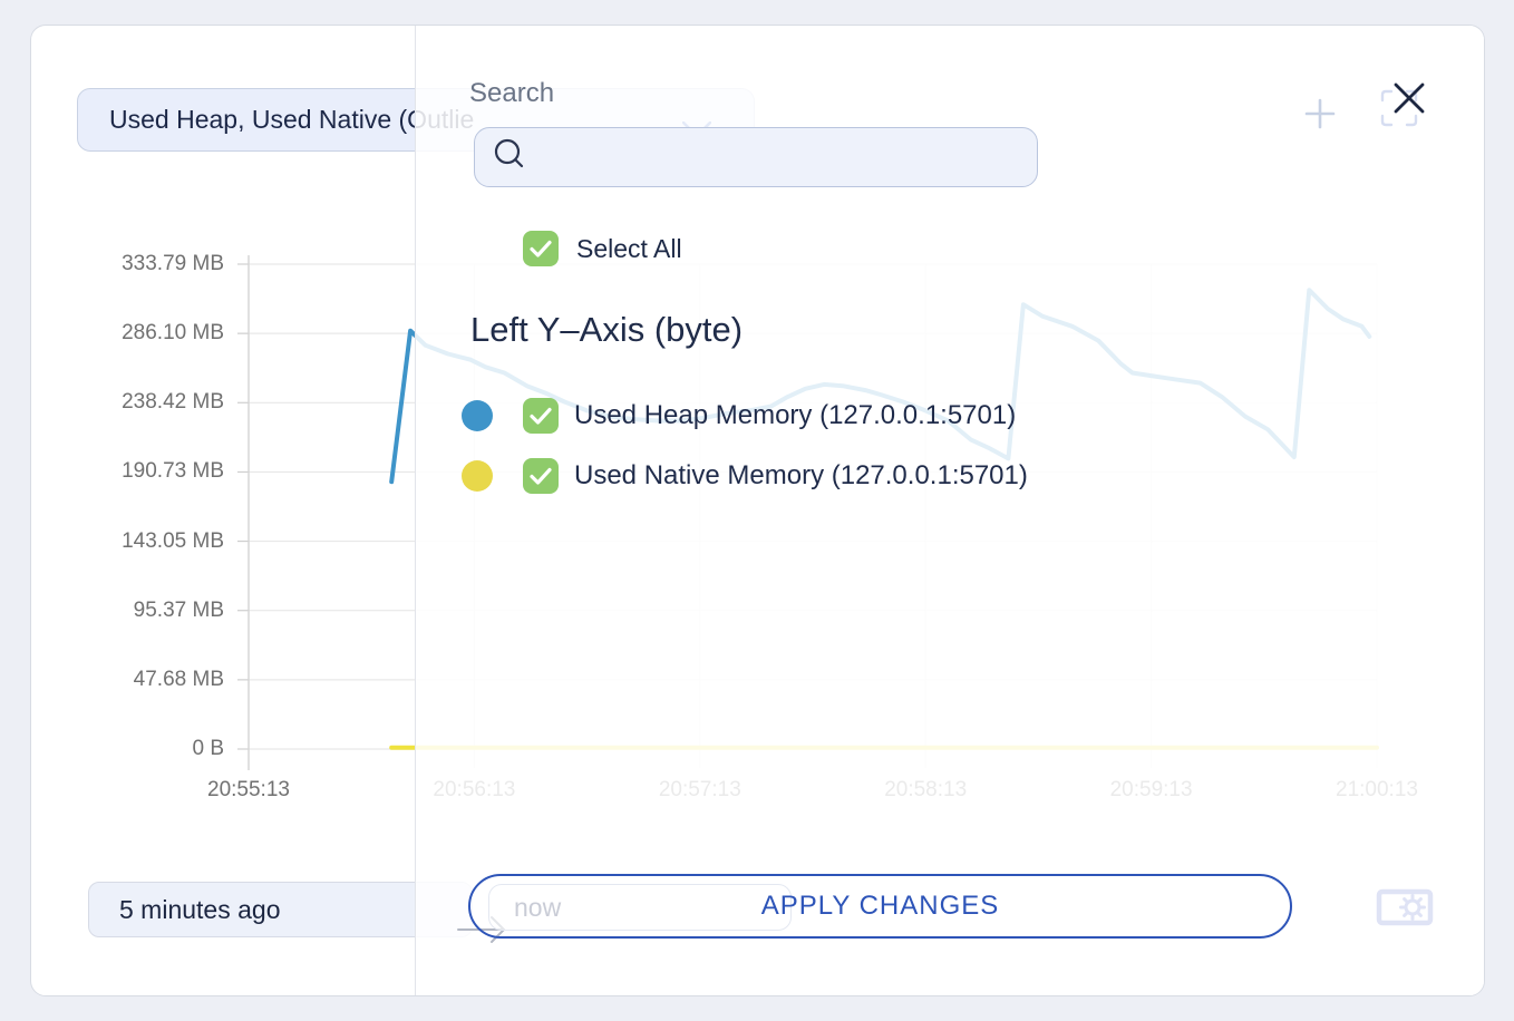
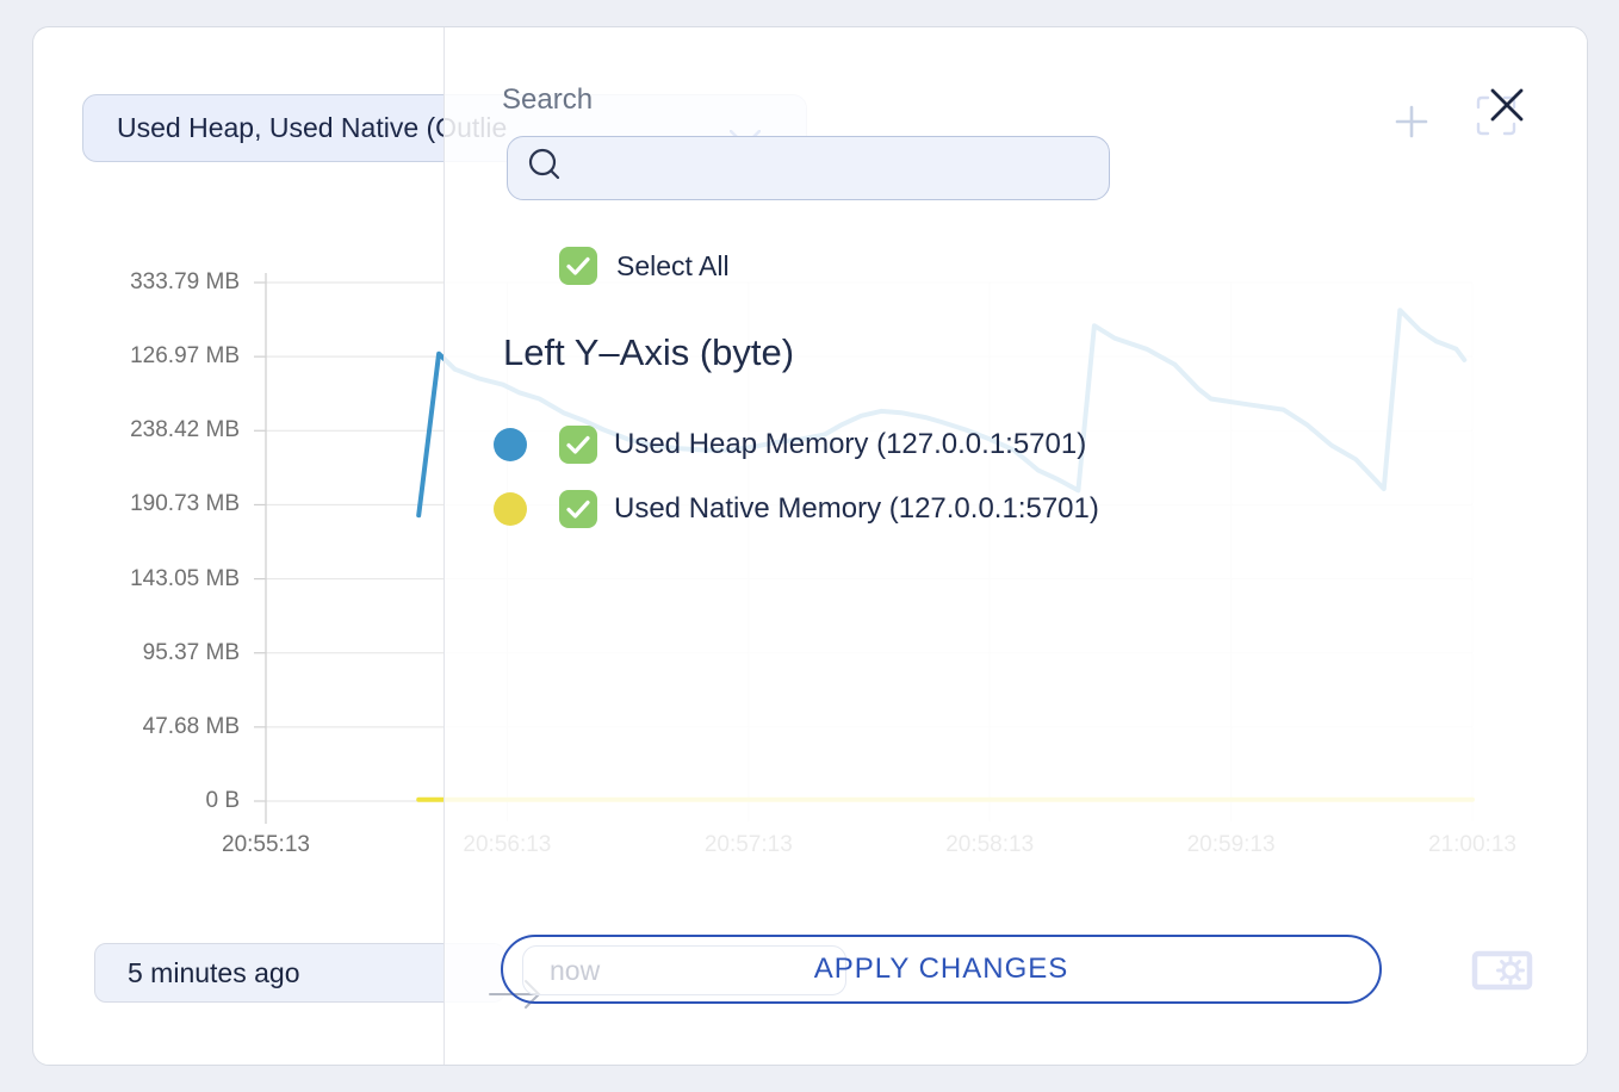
  Used Heap, Used Native (Outlie
  333.79 MB
- 286.10 MB
+ 126.97 MB
  238.42 MB
  190.73 MB
  143.05 MB
  95.37 MB
  47.68 MB
  0 B
  20:55:13
  5 minutes ago
  Search
  Select All
  Left Y–Axis (byte)
  Used Heap Memory (127.0.0.1:5701)
  Used Native Memory (127.0.0.1:5701)
  now
  APPLY CHANGES
